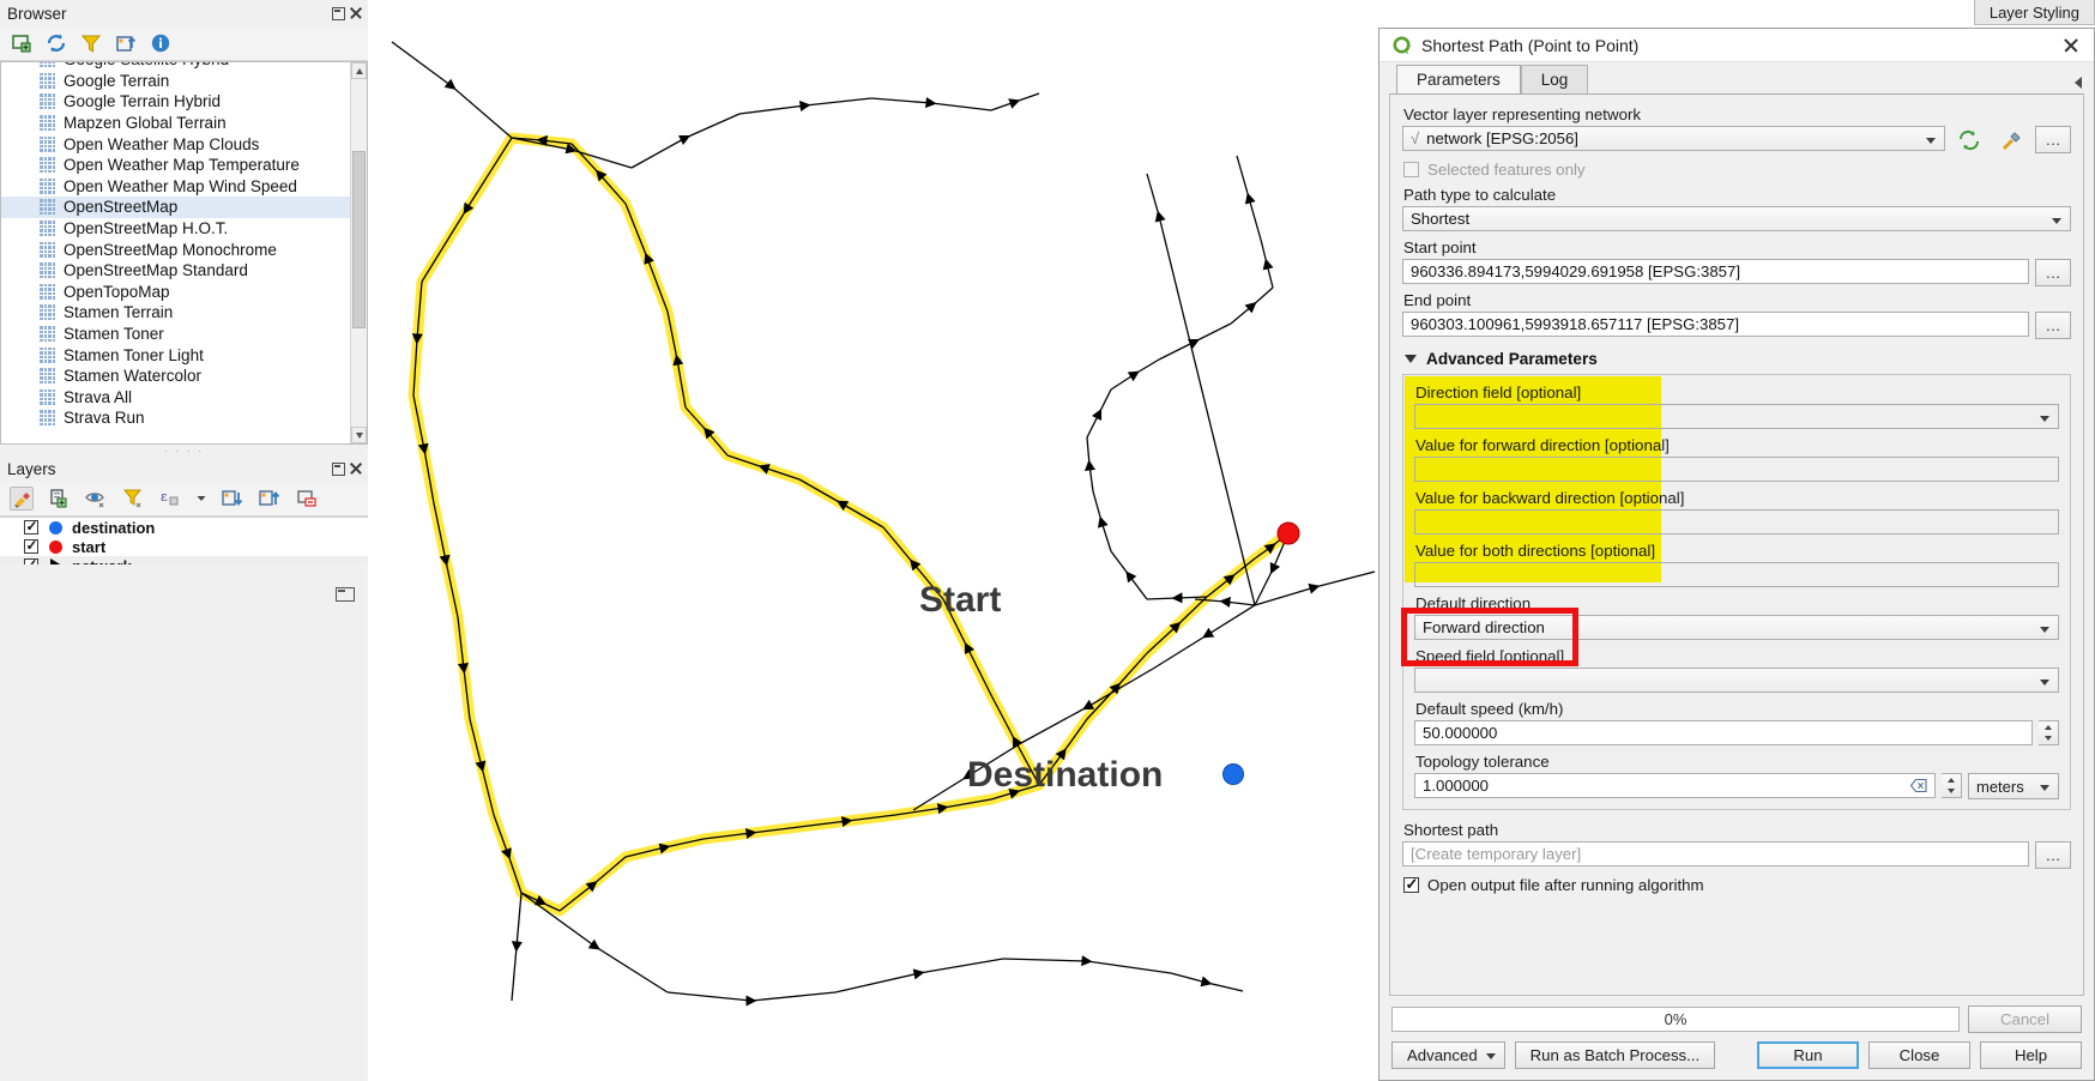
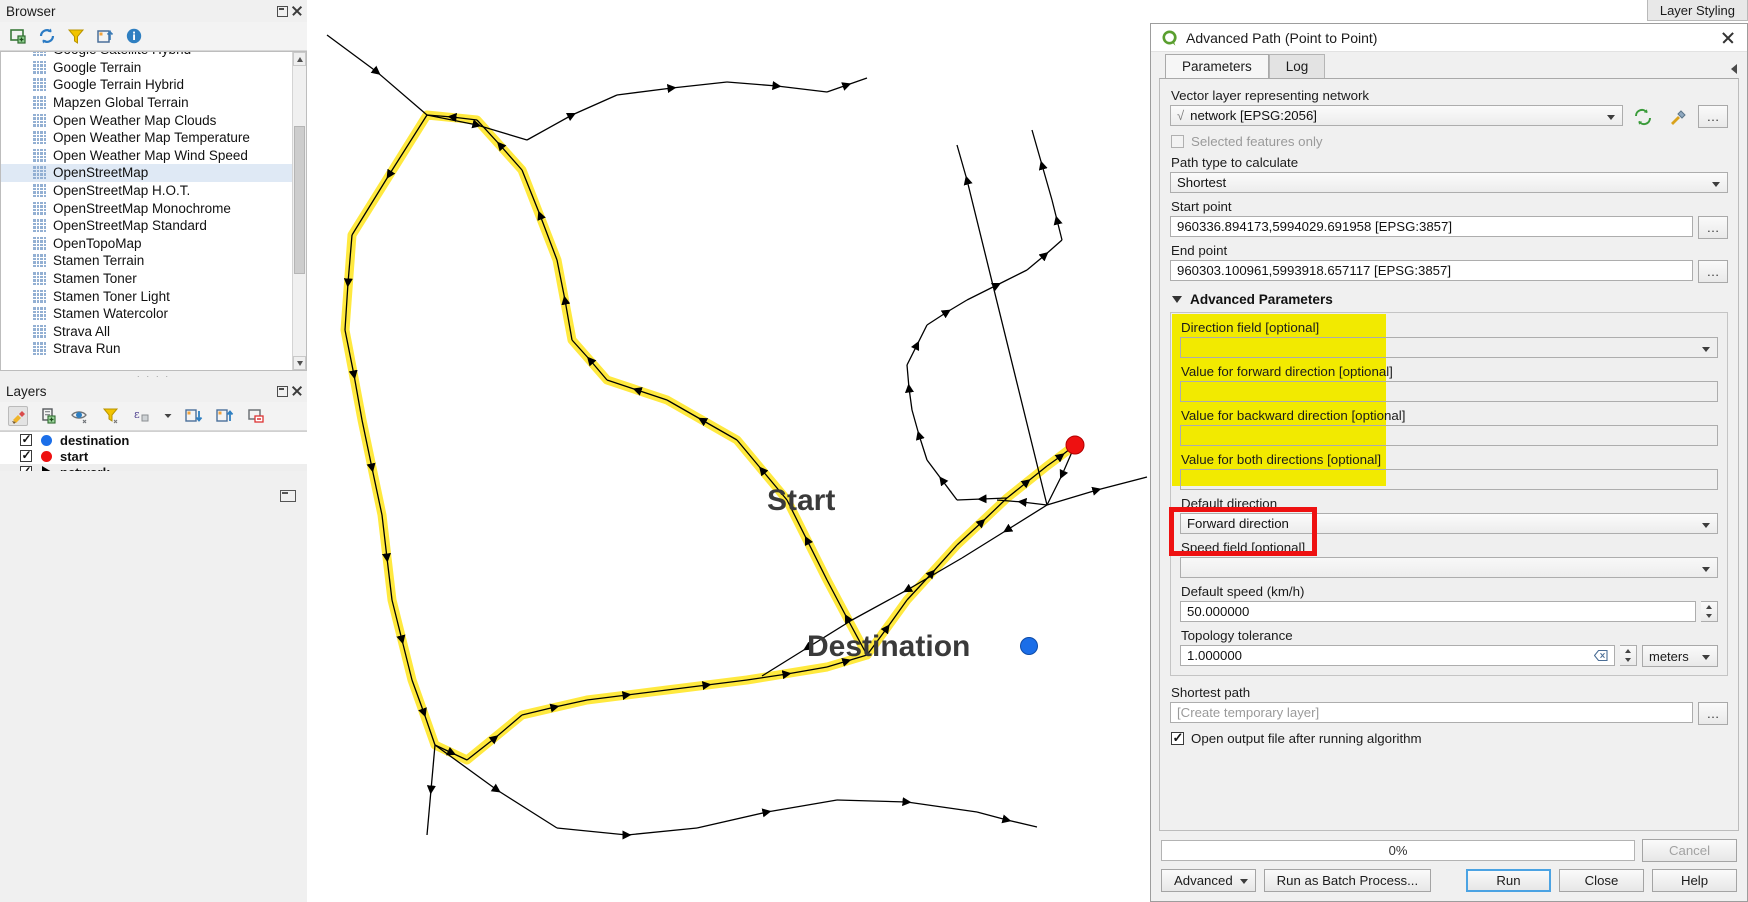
  Browser
  Google Terrain
  Google Terrain Hybrid
  Mapzen Global Terrain
  Open Weather Map Clouds
  Open Weather Map Temperature
  Open Weather Map Wind Speed
  OpenStreetMap
  OpenStreetMap H.O.T.
  OpenStreetMap Monochrome
  OpenStreetMap Standard
  OpenTopoMap
  Stamen Terrain
  Stamen Toner
  Stamen Toner Light
  Stamen Watercolor
  Strava All
  Strava Run
  · · · ·
  Layers
  ε
  destination
  start
  Start
  Destination
  Layer Styling
- Shortest Path (Point to Point)
+ Advanced Path (Point to Point)
  Parameters
  Log
  Vector layer representing network
  √
  network [EPSG:2056]
  …
  Selected features only
  Path type to calculate
  Shortest
  Start point
  960336.894173,5994029.691958 [EPSG:3857]
  …
  End point
  960303.100961,5993918.657117 [EPSG:3857]
  …
  Advanced Parameters
  Direction field [optional]
  Value for forward direction [optional]
  Value for backward direction [optional]
  Value for both directions [optional]
  Default direction
  Forward direction
  Speed field [optional]
  Default speed (km/h)
  50.000000
  Topology tolerance
  1.000000
  meters
  Shortest path
  [Create temporary layer]
  …
  Open output file after running algorithm
  0%
  Cancel
  Advanced
  Run as Batch Process...
  Run
  Close
  Help
